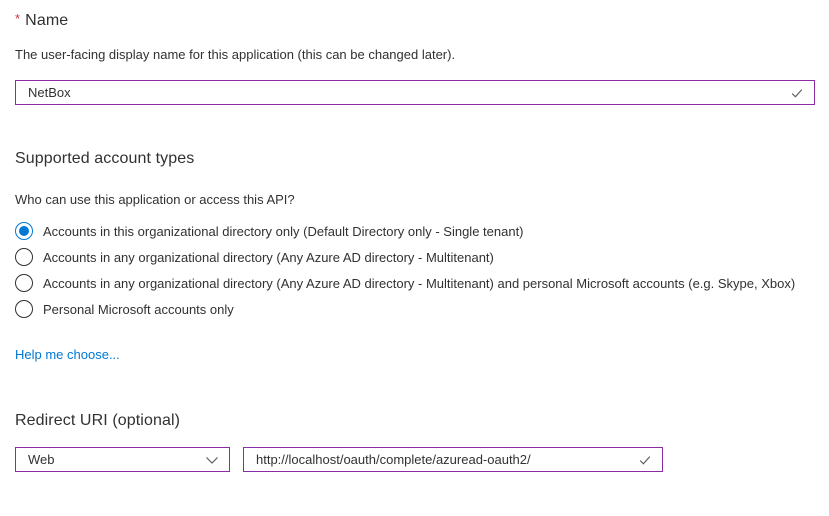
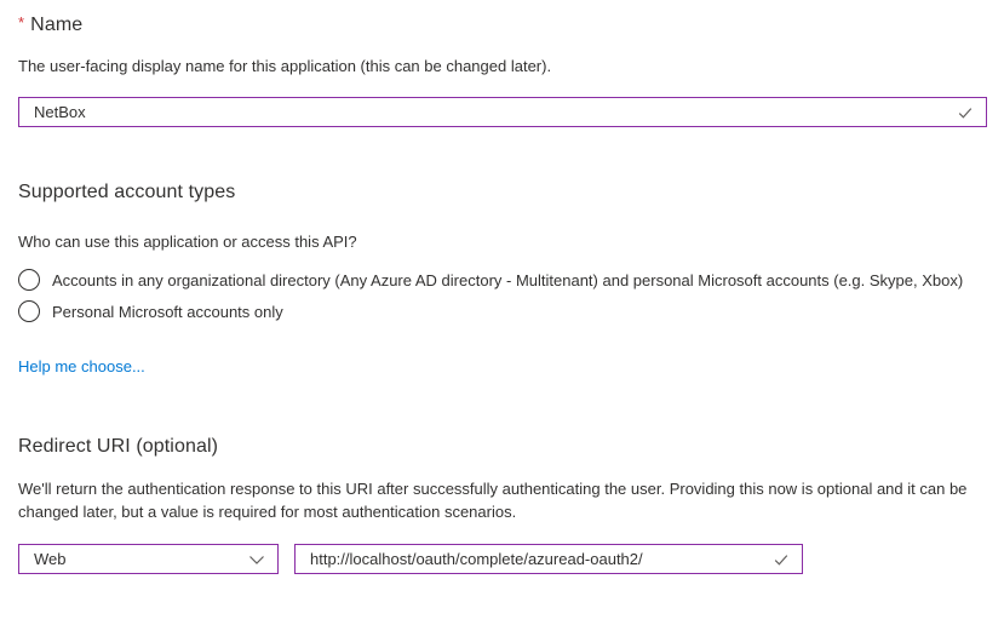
  * Name
  The user-facing display name for this application (this can be changed later).
  NetBox
  Supported account types
  Who can use this application or access this API?
- Accounts in this organizational directory only (Default Directory only - Single tenant)
- Accounts in any organizational directory (Any Azure AD directory - Multitenant)
  Accounts in any organizational directory (Any Azure AD directory - Multitenant) and personal Microsoft accounts (e.g. Skype, Xbox)
  Personal Microsoft accounts only
  Help me choose...
  Redirect URI (optional)
+ We'll return the authentication response to this URI after successfully authenticating the user. Providing this now is optional and it can be changed later, but a value is required for most authentication scenarios.
  Web
  http://localhost/oauth/complete/azuread-oauth2/
